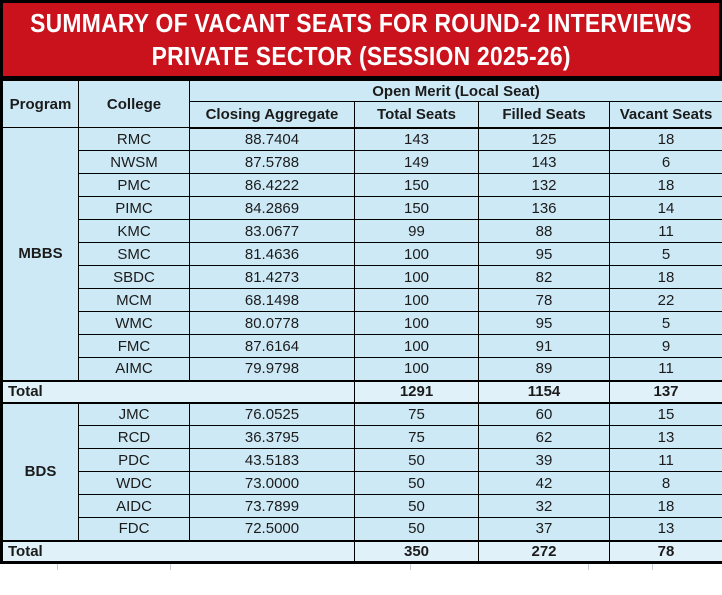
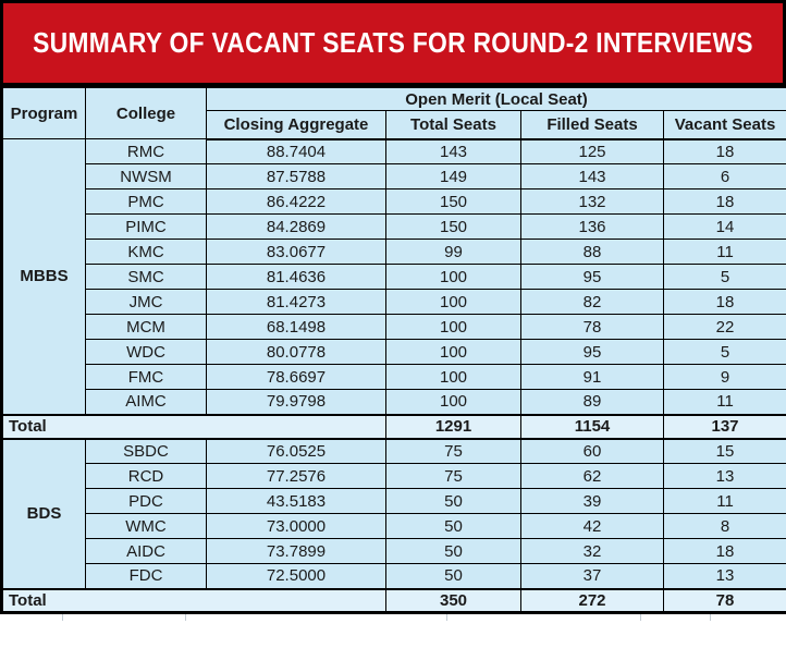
  SUMMARY OF VACANT SEATS FOR ROUND-2 INTERVIEWS
- PRIVATE SECTOR (SESSION 2025-26)
  Program	College	Open Merit (Local Seat)
  Closing Aggregate	Total Seats	Filled Seats	Vacant Seats
  MBBS	RMC	88.7404	143	125	18
  NWSM	87.5788	149	143	6
  PMC	86.4222	150	132	18
  PIMC	84.2869	150	136	14
  KMC	83.0677	99	88	11
  SMC	81.4636	100	95	5
- SBDC	81.4273	100	82	18
+ JMC	81.4273	100	82	18
  MCM	68.1498	100	78	22
- WMC	80.0778	100	95	5
+ WDC	80.0778	100	95	5
- FMC	87.6164	100	91	9
+ FMC	78.6697	100	91	9
  AIMC	79.9798	100	89	11
  Total	1291	1154	137
- BDS	JMC	76.0525	75	60	15
+ BDS	SBDC	76.0525	75	60	15
- RCD	36.3795	75	62	13
+ RCD	77.2576	75	62	13
  PDC	43.5183	50	39	11
- WDC	73.0000	50	42	8
+ WMC	73.0000	50	42	8
  AIDC	73.7899	50	32	18
  FDC	72.5000	50	37	13
  Total	350	272	78
